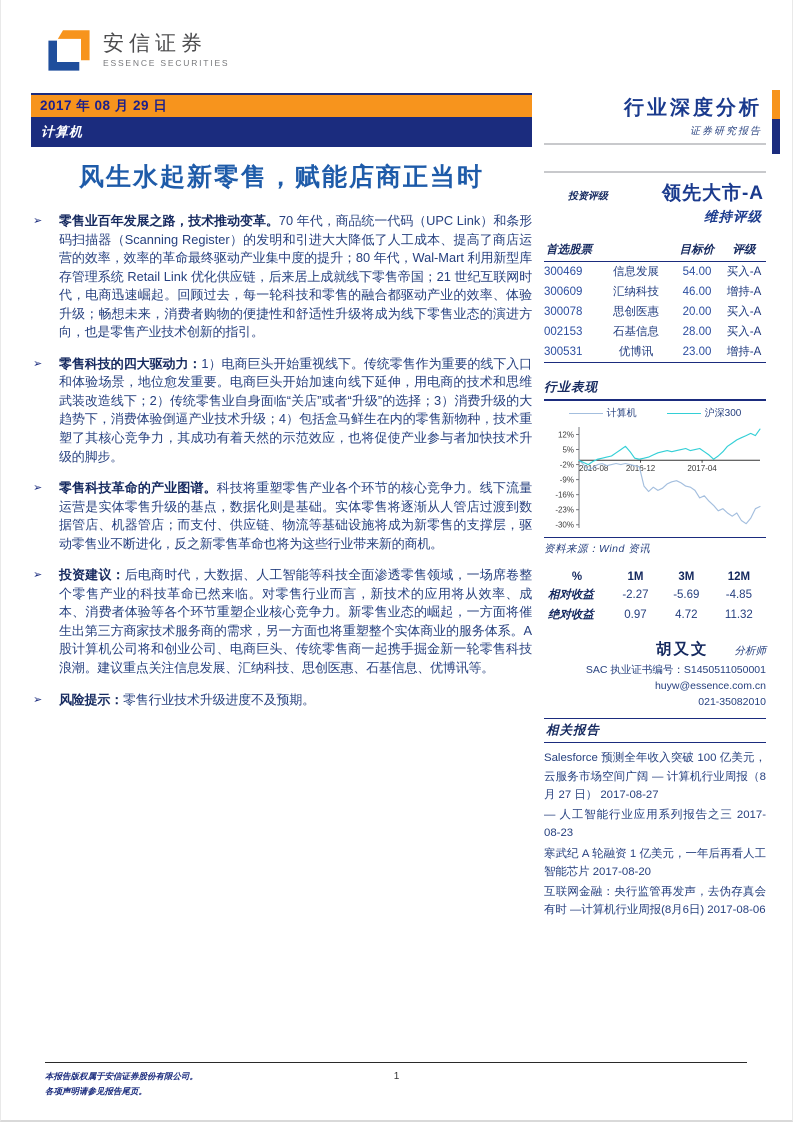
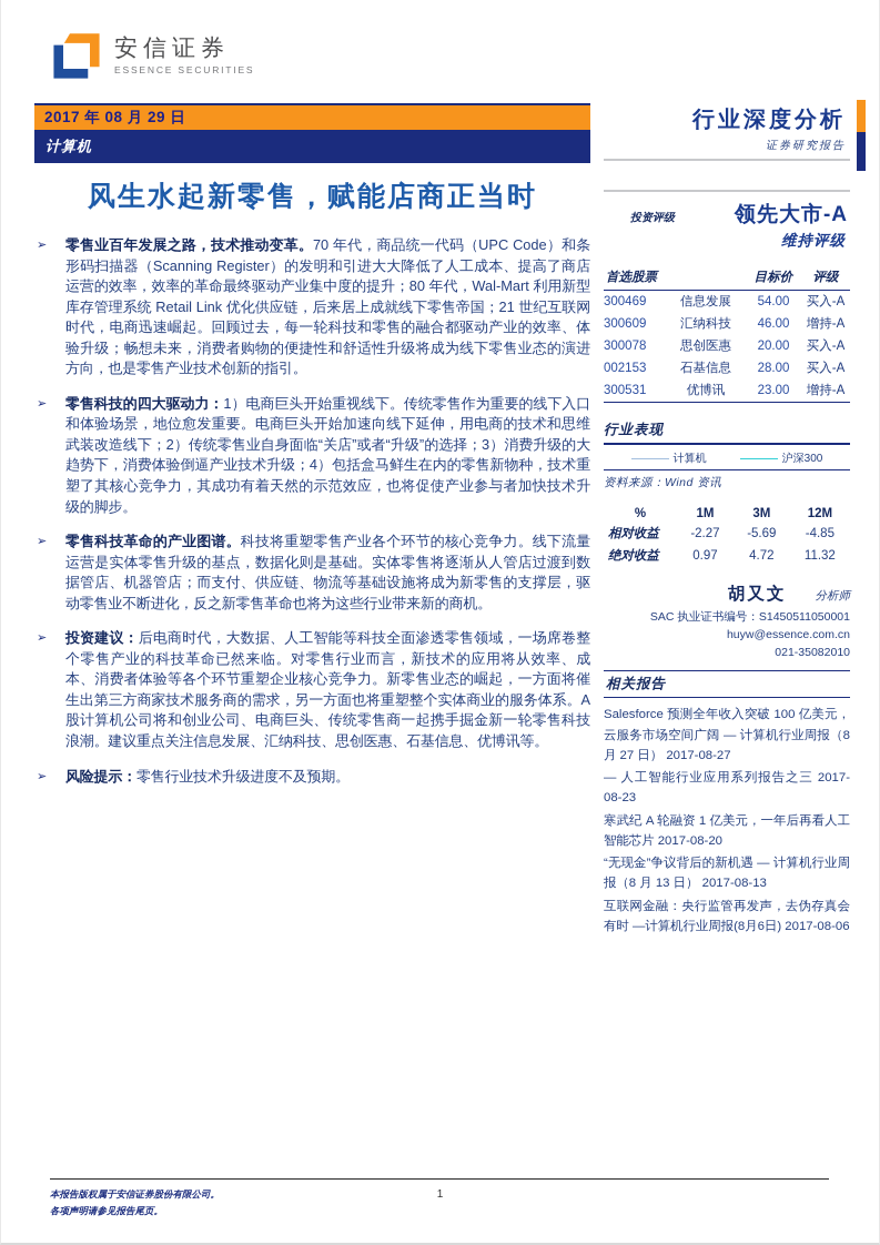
  安信证券
  ESSENCE SECURITIES
  2017 年 08 月 29 日
  计算机
  风生水起新零售，赋能店商正当时
  ➢
- 零售业百年发展之路，技术推动变革。70 年代，商品统一代码（UPC Link）和条形码扫描器（Scanning Register）的发明和引进大大降低了人工成本、提高了商店运营的效率，效率的革命最终驱动产业集中度的提升；80 年代，Wal-Mart 利用新型库存管理系统 Retail Link 优化供应链，后来居上成就线下零售帝国；21 世纪互联网时代，电商迅速崛起。回顾过去，每一轮科技和零售的融合都驱动产业的效率、体验升级；畅想未来，消费者购物的便捷性和舒适性升级将成为线下零售业态的演进方向，也是零售产业技术创新的指引。
+ 零售业百年发展之路，技术推动变革。70 年代，商品统一代码（UPC Code）和条形码扫描器（Scanning Register）的发明和引进大大降低了人工成本、提高了商店运营的效率，效率的革命最终驱动产业集中度的提升；80 年代，Wal-Mart 利用新型库存管理系统 Retail Link 优化供应链，后来居上成就线下零售帝国；21 世纪互联网时代，电商迅速崛起。回顾过去，每一轮科技和零售的融合都驱动产业的效率、体验升级；畅想未来，消费者购物的便捷性和舒适性升级将成为线下零售业态的演进方向，也是零售产业技术创新的指引。
  ➢
  零售科技的四大驱动力：1）电商巨头开始重视线下。传统零售作为重要的线下入口和体验场景，地位愈发重要。电商巨头开始加速向线下延伸，用电商的技术和思维武装改造线下；2）传统零售业自身面临“关店”或者“升级”的选择；3）消费升级的大趋势下，消费体验倒逼产业技术升级；4）包括盒马鲜生在内的零售新物种，技术重塑了其核心竞争力，其成功有着天然的示范效应，也将促使产业参与者加快技术升级的脚步。
  ➢
  零售科技革命的产业图谱。科技将重塑零售产业各个环节的核心竞争力。线下流量运营是实体零售升级的基点，数据化则是基础。实体零售将逐渐从人管店过渡到数据管店、机器管店；而支付、供应链、物流等基础设施将成为新零售的支撑层，驱动零售业不断进化，反之新零售革命也将为这些行业带来新的商机。
  ➢
  投资建议：后电商时代，大数据、人工智能等科技全面渗透零售领域，一场席卷整个零售产业的科技革命已然来临。对零售行业而言，新技术的应用将从效率、成本、消费者体验等各个环节重塑企业核心竞争力。新零售业态的崛起，一方面将催生出第三方商家技术服务商的需求，另一方面也将重塑整个实体商业的服务体系。A 股计算机公司将和创业公司、电商巨头、传统零售商一起携手掘金新一轮零售科技浪潮。建议重点关注信息发展、汇纳科技、思创医惠、石基信息、优博讯等。
  ➢
  风险提示：零售行业技术升级进度不及预期。
  行业深度分析
  证券研究报告
  投资评级
  领先大市-A
  维持评级
  首选股票	目标价	评级
  300469	信息发展	54.00	买入-A
  300609	汇纳科技	46.00	增持-A
  300078	思创医惠	20.00	买入-A
  002153	石基信息	28.00	买入-A
  300531	优博讯	23.00	增持-A
  行业表现
  计算机
  沪深300
- 12%
- 5%
- -2%
- -9%
- -16%
- -23%
- -30%
- 2016-08
- 2016-12
- 2017-04
  资料来源：Wind 资讯
  %	1M	3M	12M
  相对收益	-2.27	-5.69	-4.85
  绝对收益	0.97	4.72	11.32
  胡又文
  分析师
  SAC 执业证书编号：S1450511050001
  huyw@essence.com.cn
  021-35082010
  相关报告
  Salesforce 预测全年收入突破 100 亿美元，云服务市场空间广阔 — 计算机行业周报（8 月 27 日） 2017-08-27
  — 人工智能行业应用系列报告之三 2017-08-23
  寒武纪 A 轮融资 1 亿美元，一年后再看人工智能芯片 2017-08-20
+ “无现金”争议背后的新机遇 — 计算机行业周报（8 月 13 日） 2017-08-13
  互联网金融：央行监管再发声，去伪存真会有时 —计算机行业周报(8月6日) 2017-08-06
  本报告版权属于安信证券股份有限公司。
  各项声明请参见报告尾页。
  1
